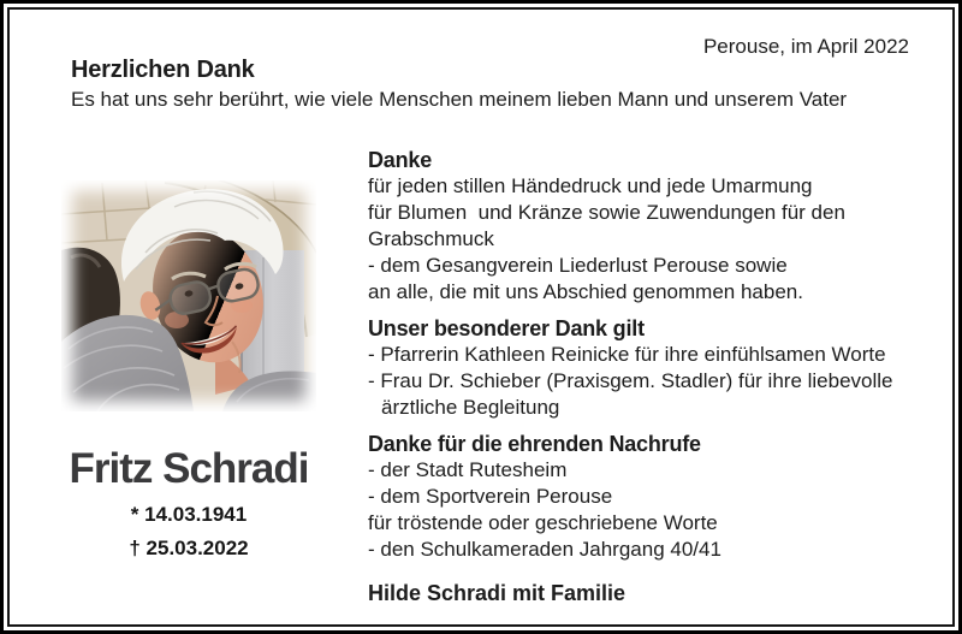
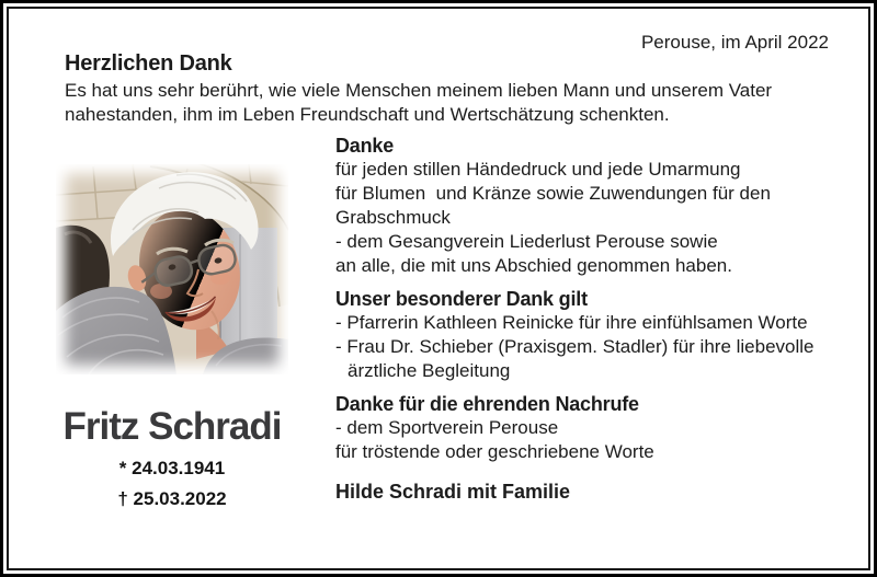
  Perouse, im April 2022
  Herzlichen Dank
  Es hat uns sehr berührt, wie viele Menschen meinem lieben Mann und unserem Vater
+ nahestanden, ihm im Leben Freundschaft und Wertschätzung schenkten.
  Fritz Schradi
- * 14.03.1941
+ * 24.03.1941
  † 25.03.2022
  Danke
  für jeden stillen Händedruck und jede Umarmung
  für Blumen und Kränze sowie Zuwendungen für den
  Grabschmuck
  - dem Gesangverein Liederlust Perouse sowie
  an alle, die mit uns Abschied genommen haben.
  Unser besonderer Dank gilt
  - Pfarrerin Kathleen Reinicke für ihre einfühlsamen Worte
  - Frau Dr. Schieber (Praxisgem. Stadler) für ihre liebevolle
  ärztliche Begleitung
  Danke für die ehrenden Nachrufe
- - der Stadt Rutesheim
  - dem Sportverein Perouse
  für tröstende oder geschriebene Worte
- - den Schulkameraden Jahrgang 40/41
  Hilde Schradi mit Familie
